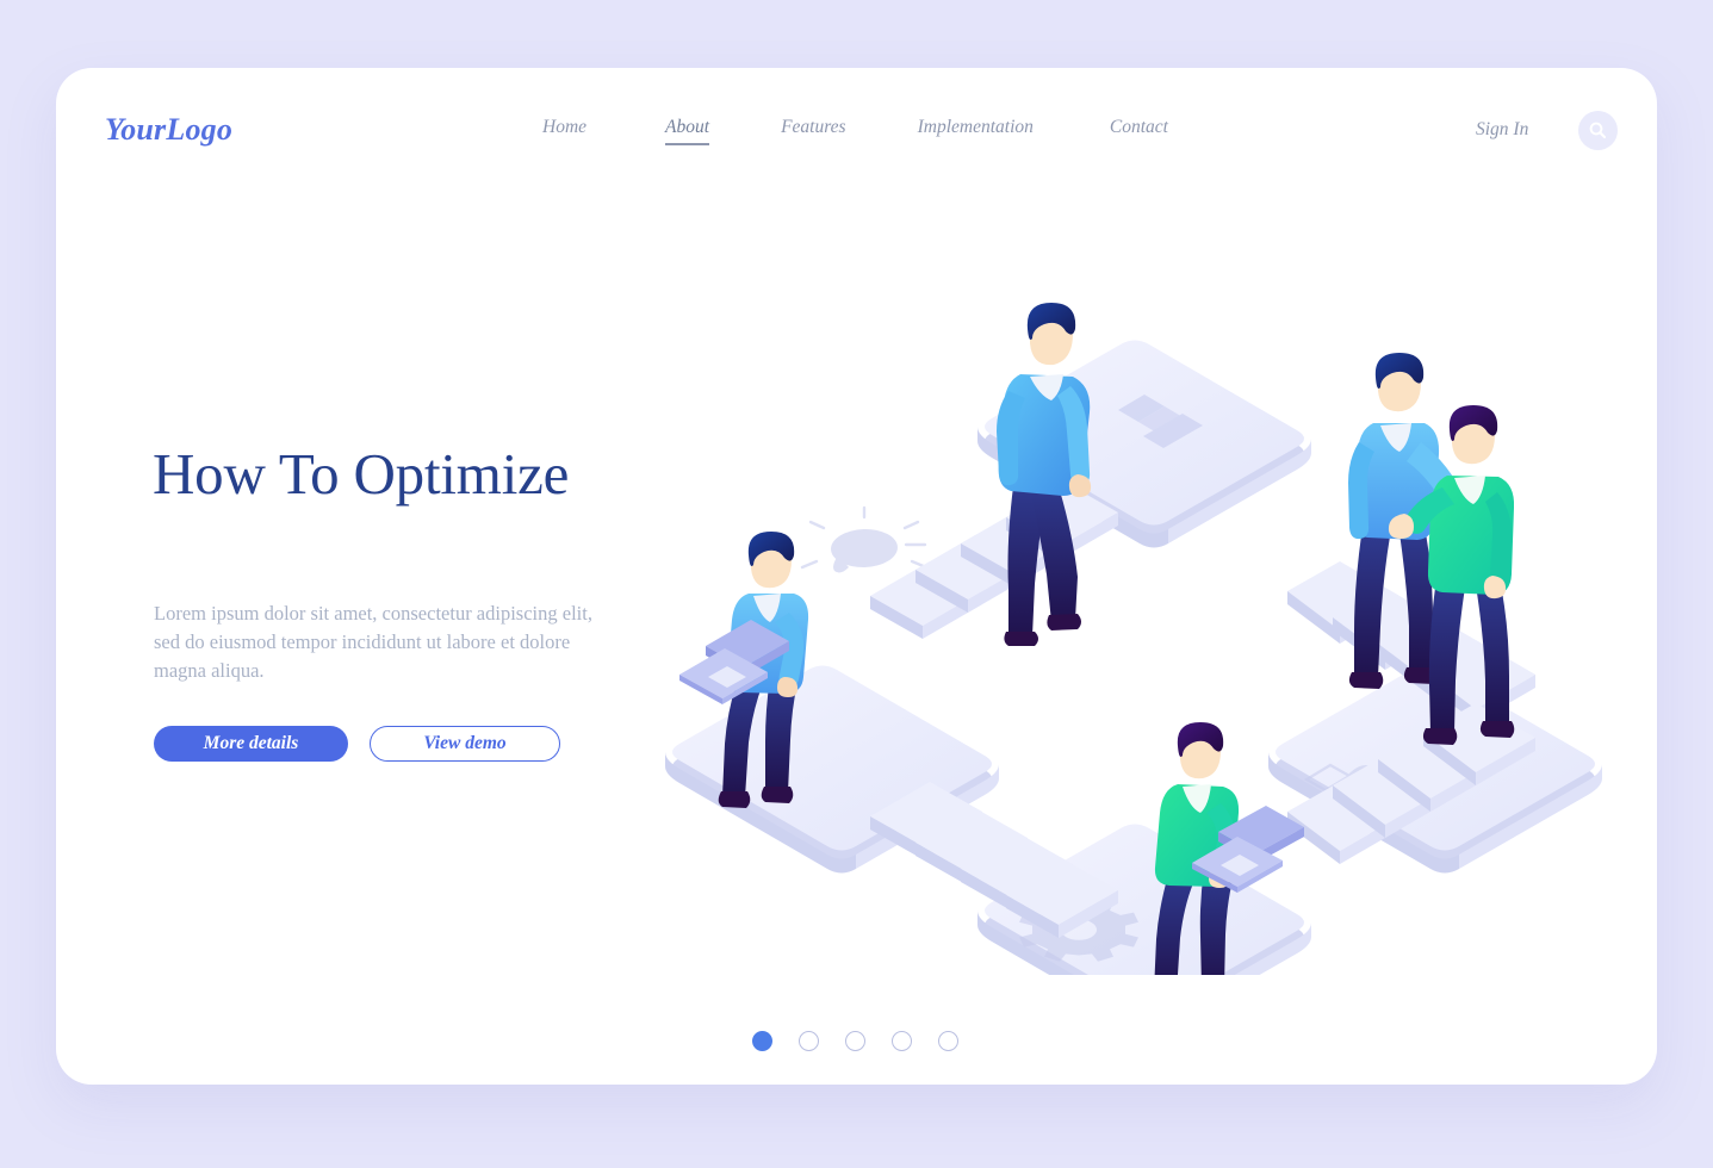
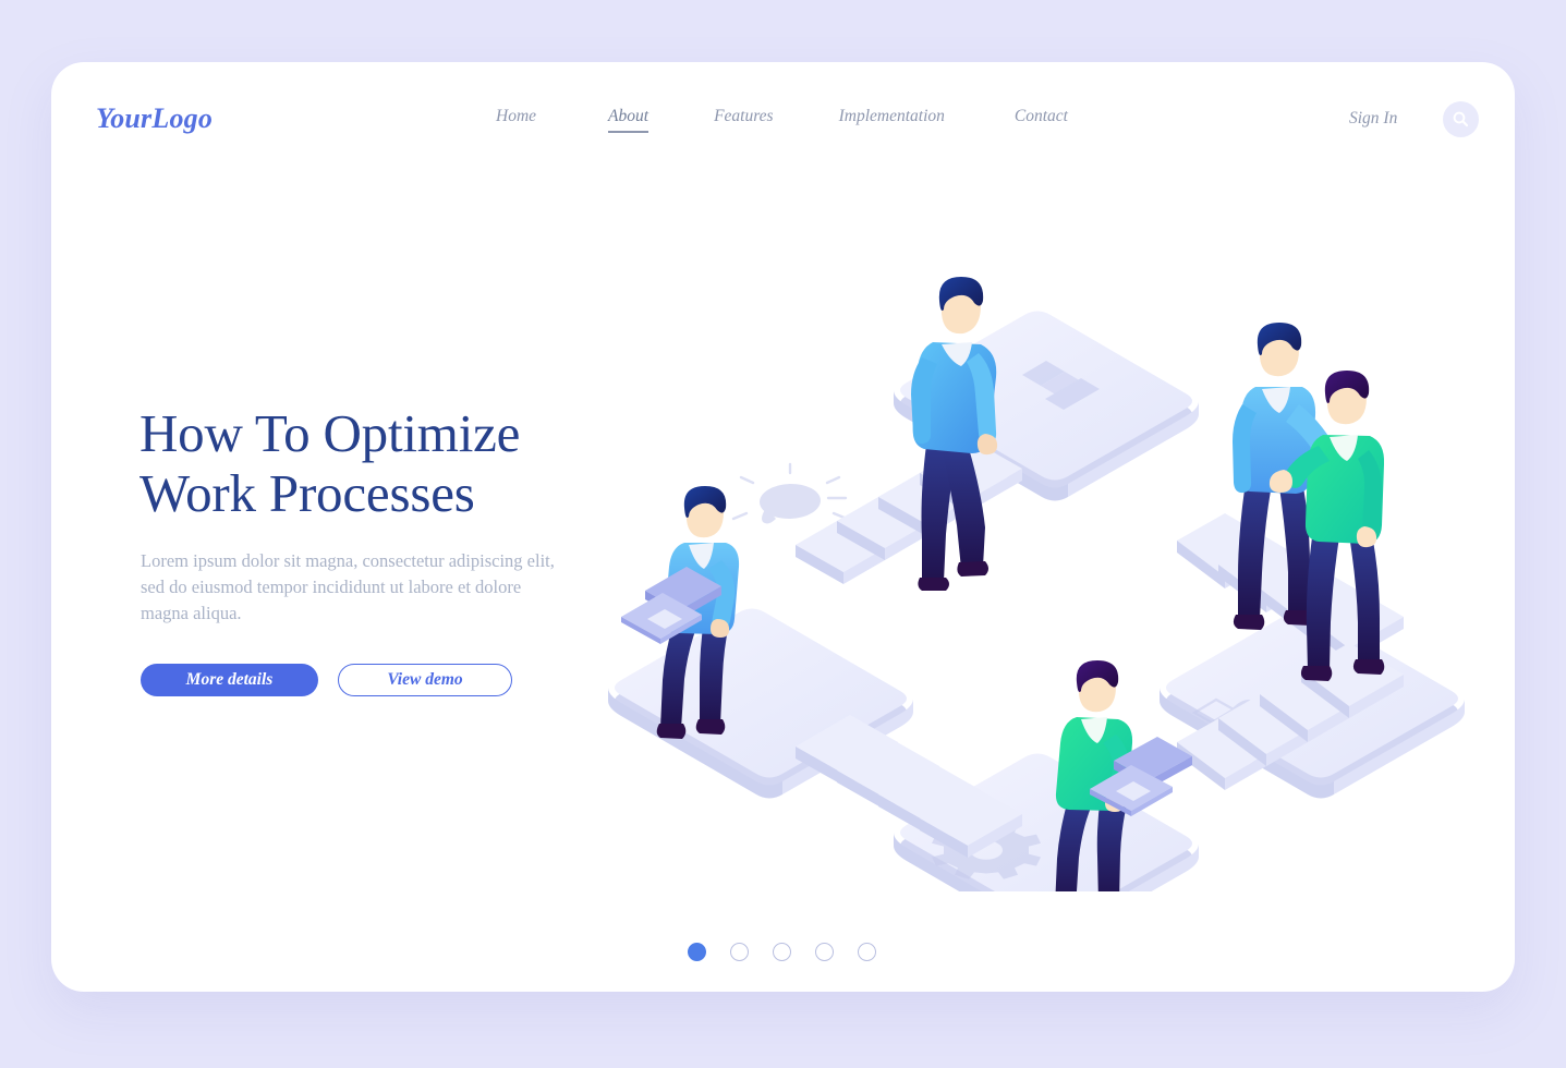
  YourLogo
  Home
  About
  Features
  Implementation
  Contact
  Sign In
  How To Optimize
+ Work Processes
- Lorem ipsum dolor sit amet, consectetur adipiscing elit, sed do eiusmod tempor incididunt ut labore et dolore magna aliqua.
+ Lorem ipsum dolor sit magna, consectetur adipiscing elit, sed do eiusmod tempor incididunt ut labore et dolore magna aliqua.
  More details
  View demo
